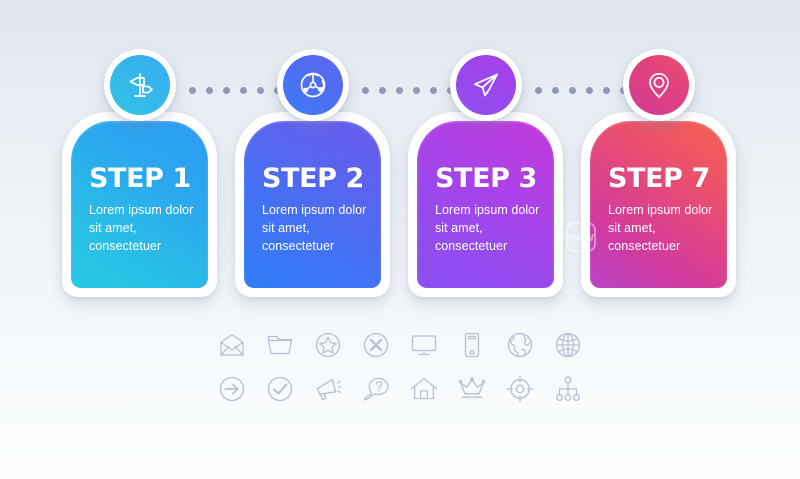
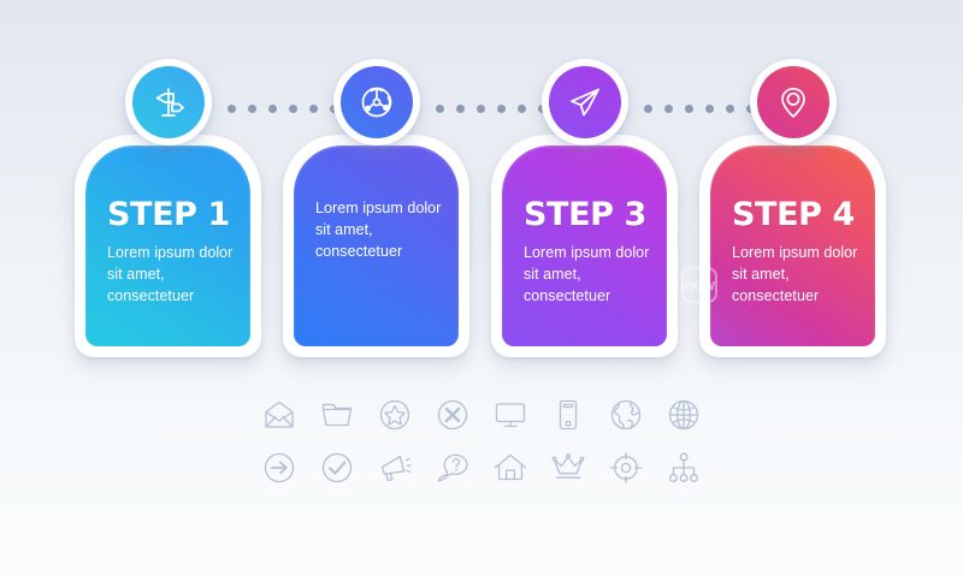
  STEP 1
  Lorem ipsum dolor sit amet, consectetuer
- STEP 2
  Lorem ipsum dolor sit amet, consectetuer
  STEP 3
  Lorem ipsum dolor sit amet, consectetuer
- STEP 7
+ STEP 4
  Lorem ipsum dolor sit amet, consectetuer
  new
